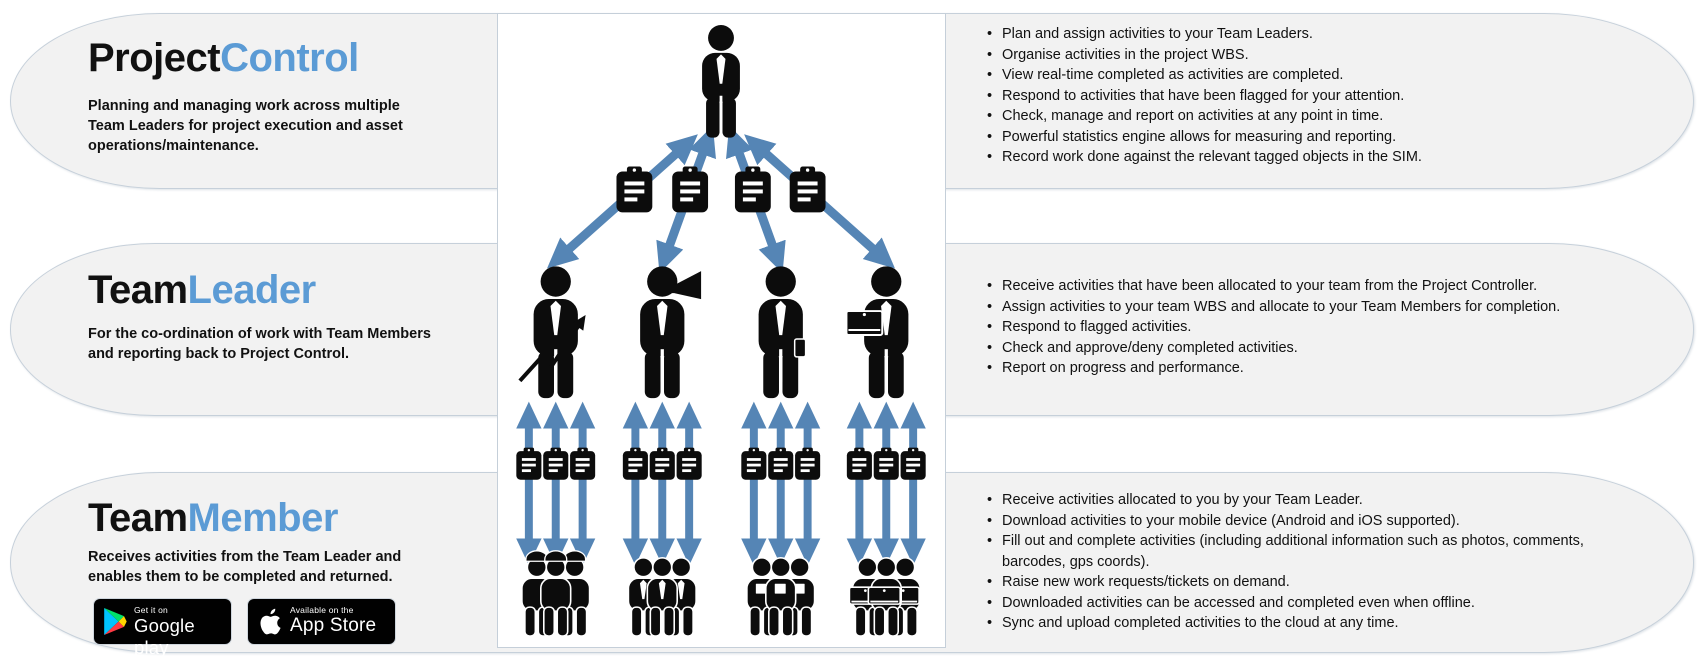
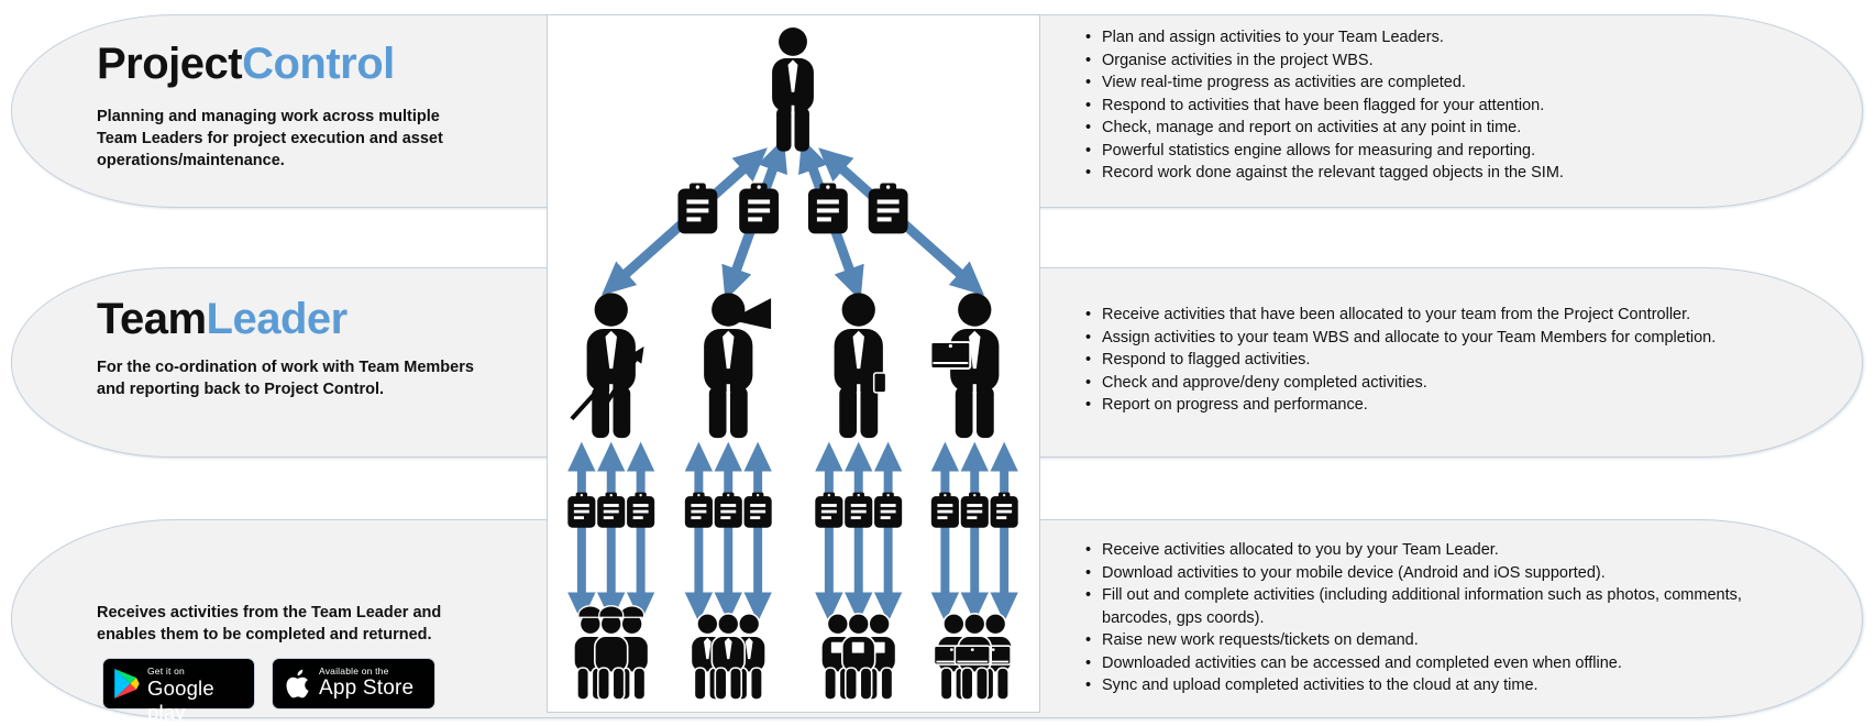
  ProjectControl
  Planning and managing work across multiple Team Leaders for project execution and asset operations/maintenance.
  Plan and assign activities to your Team Leaders.
  Organise activities in the project WBS.
- View real-time completed as activities are completed.
+ View real-time progress as activities are completed.
  Respond to activities that have been flagged for your attention.
  Check, manage and report on activities at any point in time.
  Powerful statistics engine allows for measuring and reporting.
  Record work done against the relevant tagged objects in the SIM.
  TeamLeader
  For the co-ordination of work with Team Members and reporting back to Project Control.
  Receive activities that have been allocated to your team from the Project Controller.
  Assign activities to your team WBS and allocate to your Team Members for completion.
  Respond to flagged activities.
  Check and approve/deny completed activities.
  Report on progress and performance.
- TeamMember
  Receives activities from the Team Leader and enables them to be completed and returned.
  Receive activities allocated to you by your Team Leader.
  Download activities to your mobile device (Android and iOS supported).
  Fill out and complete activities (including additional information such as photos, comments, barcodes, gps coords).
  Raise new work requests/tickets on demand.
  Downloaded activities can be accessed and completed even when offline.
  Sync and upload completed activities to the cloud at any time.
  Get it on
  Google play
  Available on the
  App Store
